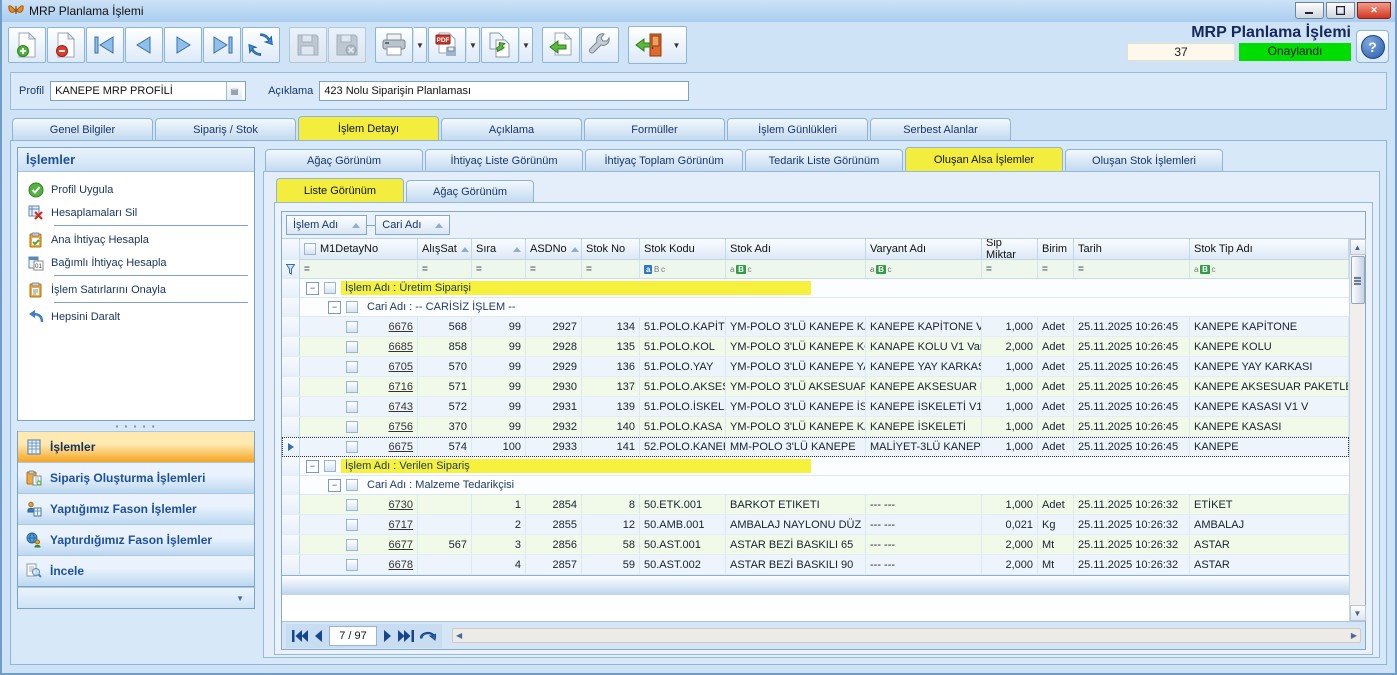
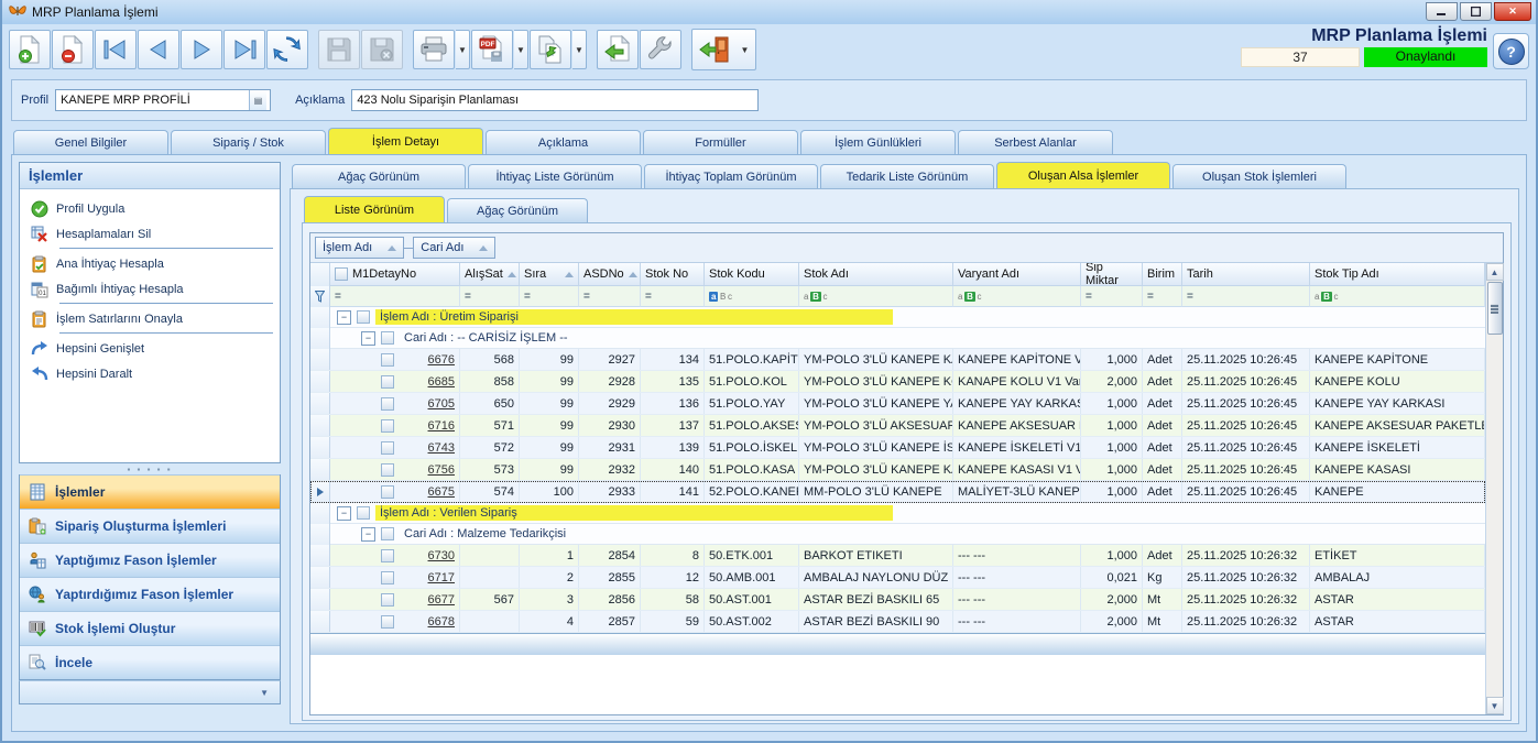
  MRP Planlama İşlemi
  ✕
  ▼
  ▼
  ▼
  ▼
  MRP Planlama İşlemi
  37
  Onaylandı
  ?
  Profil
  KANEPE MRP PROFİLİ
  ▤
  Açıklama
  423 Nolu Siparişin Planlaması
  Genel Bilgiler
  Sipariş / Stok
  İşlem Detayı
  Açıklama
  Formüller
  İşlem Günlükleri
  Serbest Alanlar
  İşlemler
  Profil Uygula
  Hesaplamaları Sil
  Ana İhtiyaç Hesapla
  Bağımlı İhtiyaç Hesapla
  İşlem Satırlarını Onayla
+ Hepsini Genişlet
  Hepsini Daralt
  ▪ ▪ ▪ ▪ ▪
  İşlemler
  Sipariş Oluşturma İşlemleri
  Yaptığımız Fason İşlemler
  Yaptırdığımız Fason İşlemler
+ Stok İşlemi Oluştur
  İncele
  ▼
  Ağaç Görünüm
  İhtiyaç Liste Görünüm
  İhtiyaç Toplam Görünüm
  Tedarik Liste Görünüm
  Oluşan Alsa İşlemler
  Oluşan Stok İşlemleri
  Liste Görünüm
  Ağaç Görünüm
  İşlem Adı
  Cari Adı
  M1DetayNo
  AlışSat
  Sıra
  ASDNo
  Stok No
  Stok Kodu
  Stok Adı
  Varyant Adı
  Sip Miktar
  Birim
  Tarih
  Stok Tip Adı
  =
  =
  =
  =
  =
  a
  B c
  a
  B
  c
  a
  B
  c
  =
  =
  =
  a
  B
  c
  −
  İşlem Adı : Üretim Siparişi
  −
  Cari Adı : -- CARİSİZ İŞLEM --
  6676
  568
  99
  2927
  134
  51.POLO.KAPİT
  YM-POLO 3'LÜ KANEPE K
  KANEPE KAPİTONE V
  1,000
  Adet
  25.11.2025 10:26:45
  KANEPE KAPİTONE
  6685
  858
  99
  2928
  135
  51.POLO.KOL
  YM-POLO 3'LÜ KANEPE K
  KANAPE KOLU V1 Var
  2,000
  Adet
  25.11.2025 10:26:45
  KANEPE KOLU
  6705
- 570
+ 650
  99
  2929
  136
  51.POLO.YAY
  YM-POLO 3'LÜ KANEPE Y
  KANEPE YAY KARKAS
  1,000
  Adet
  25.11.2025 10:26:45
  KANEPE YAY KARKASI
  6716
  571
  99
  2930
  137
  51.POLO.AKSES
  YM-POLO 3'LÜ AKSESUAR
  KANEPE AKSESUAR
  1,000
  Adet
  25.11.2025 10:26:45
  KANEPE AKSESUAR PAKETL
  6743
  572
  99
  2931
  139
  51.POLO.İSKEL
  YM-POLO 3'LÜ KANEPE İS
  KANEPE İSKELETİ V1
  1,000
  Adet
  25.11.2025 10:26:45
- KANEPE KASASI V1 V
+ KANEPE İSKELETİ
  6756
- 370
+ 573
  99
  2932
  140
  51.POLO.KASA
  YM-POLO 3'LÜ KANEPE K
- KANEPE İSKELETİ
+ KANEPE KASASI V1 V
  1,000
  Adet
  25.11.2025 10:26:45
  KANEPE KASASI
  6675
  574
  100
  2933
  141
  52.POLO.KANE
  MM-POLO 3'LÜ KANEPE
  MALİYET-3LÜ KANEP
  1,000
  Adet
  25.11.2025 10:26:45
  KANEPE
  −
  İşlem Adı : Verilen Sipariş
  −
  Cari Adı : Malzeme Tedarikçisi
  6730
  1
  2854
  8
  50.ETK.001
  BARKOT ETIKETI
  --- ---
  1,000
  Adet
  25.11.2025 10:26:32
  ETİKET
  6717
  2
  2855
  12
  50.AMB.001
  AMBALAJ NAYLONU DÜZ
  --- ---
  0,021
  Kg
  25.11.2025 10:26:32
  AMBALAJ
  6677
  567
  3
  2856
  58
  50.AST.001
  ASTAR BEZİ BASKILI 65
  --- ---
  2,000
  Mt
  25.11.2025 10:26:32
  ASTAR
  6678
  4
  2857
  59
  50.AST.002
  ASTAR BEZİ BASKILI 90
  --- ---
  2,000
  Mt
  25.11.2025 10:26:32
  ASTAR
  ▲
  ▼
- 7 / 97
- ◀
- ▶
